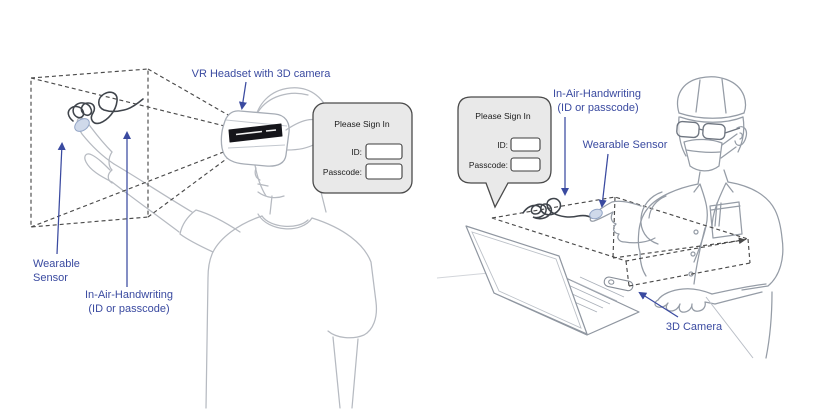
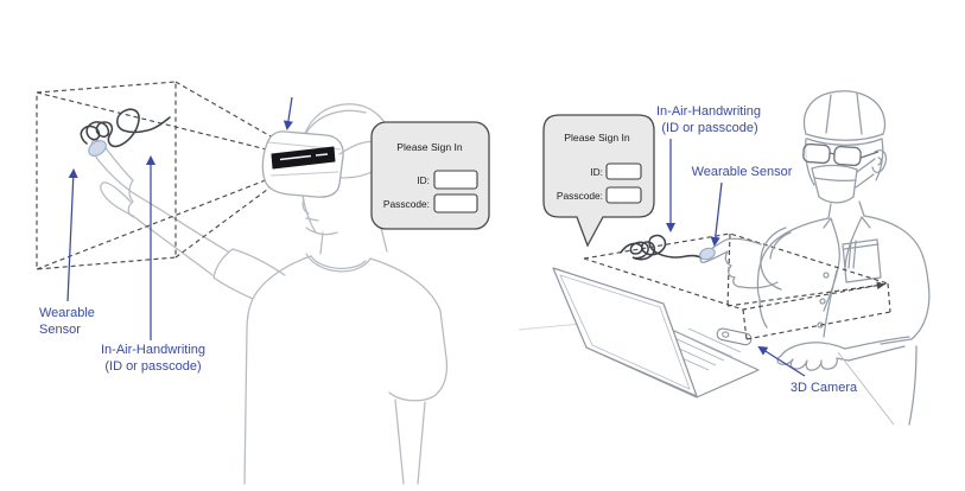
  Please Sign In
  ID:
  Passcode:
- VR Headset with 3D camera
  Wearable
  Sensor
  In-Air-Handwriting
  (ID or passcode)
  Please Sign In
  ID:
  Passcode:
  In-Air-Handwriting
  (ID or passcode)
  Wearable Sensor
  3D Camera
